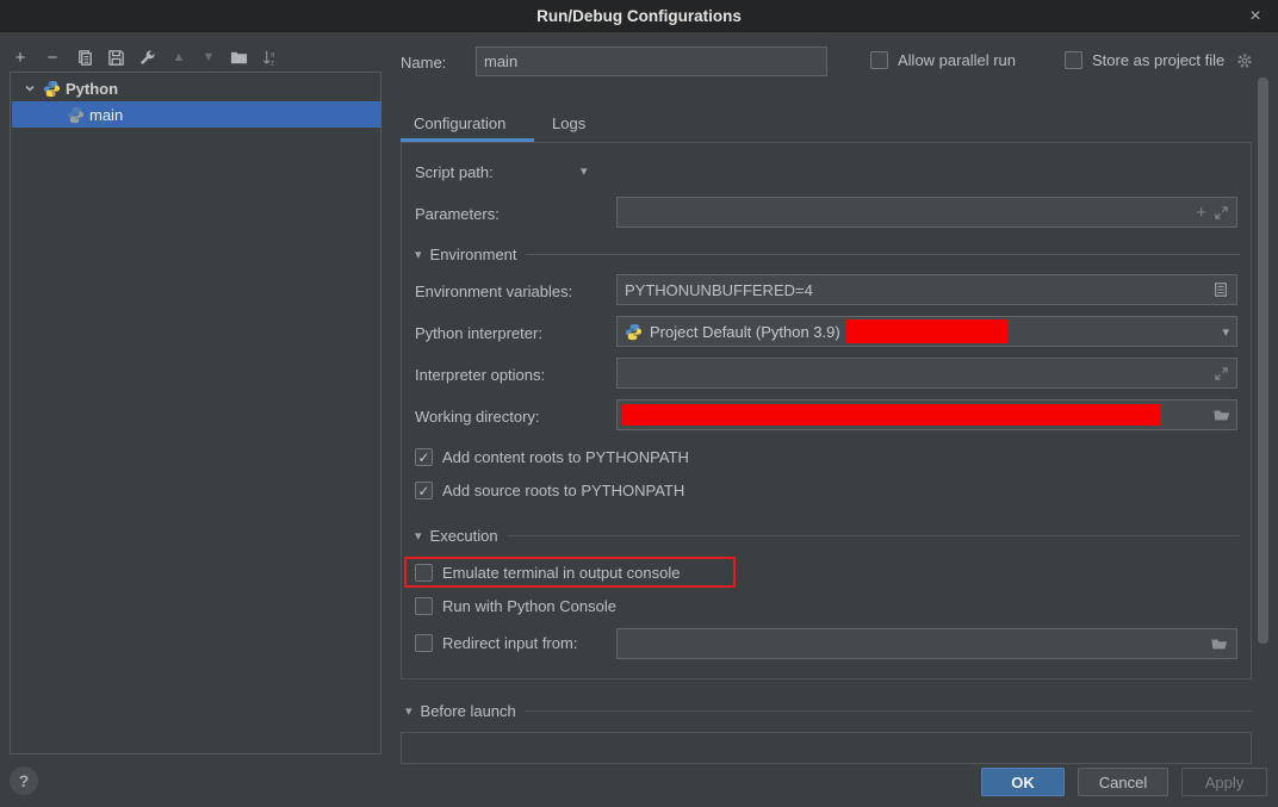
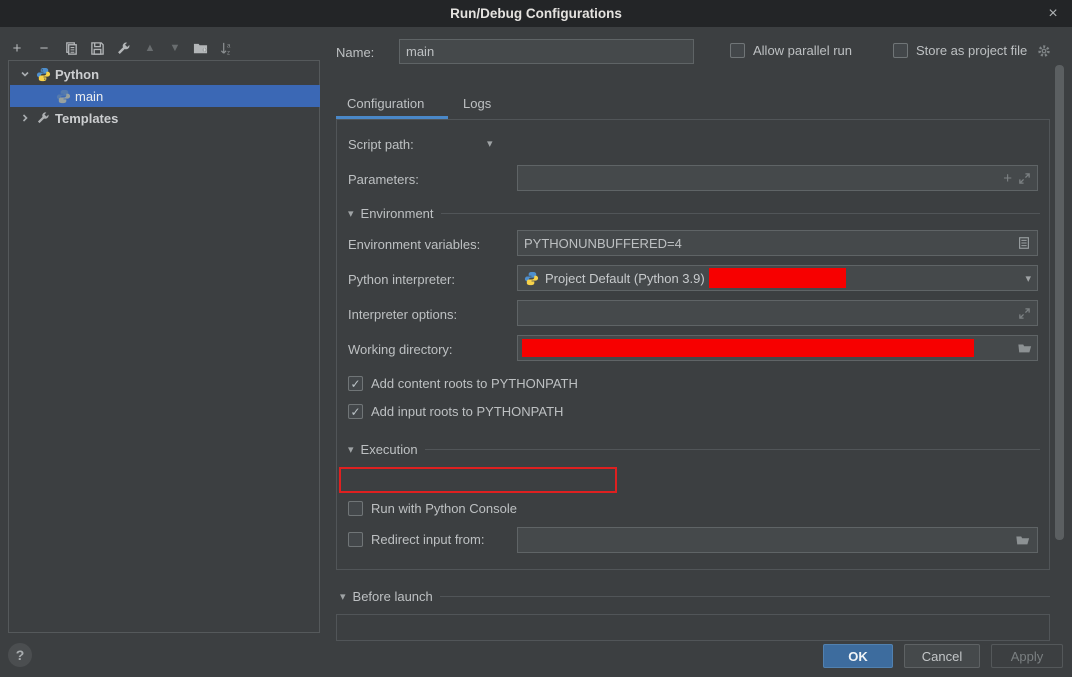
  Run/Debug Configurations
  ×
  +
  −
  ▲
  ▼
  Python
  main
+ Templates
  Name:
  main
  Allow parallel run
  Store as project file
  Configuration
  Logs
  Script path:
  ▾
  Parameters:
  +
  ▾
  Environment
  Environment variables:
  PYTHONUNBUFFERED=4
  Python interpreter:
  Project Default (Python 3.9)
  ▾
  Interpreter options:
  Working directory:
  ✓
  Add content roots to PYTHONPATH
  ✓
- Add source roots to PYTHONPATH
+ Add input roots to PYTHONPATH
  ▾
  Execution
- Emulate terminal in output console
  Run with Python Console
  Redirect input from:
  ▾
  Before launch
  ?
  OK
  Cancel
  Apply
